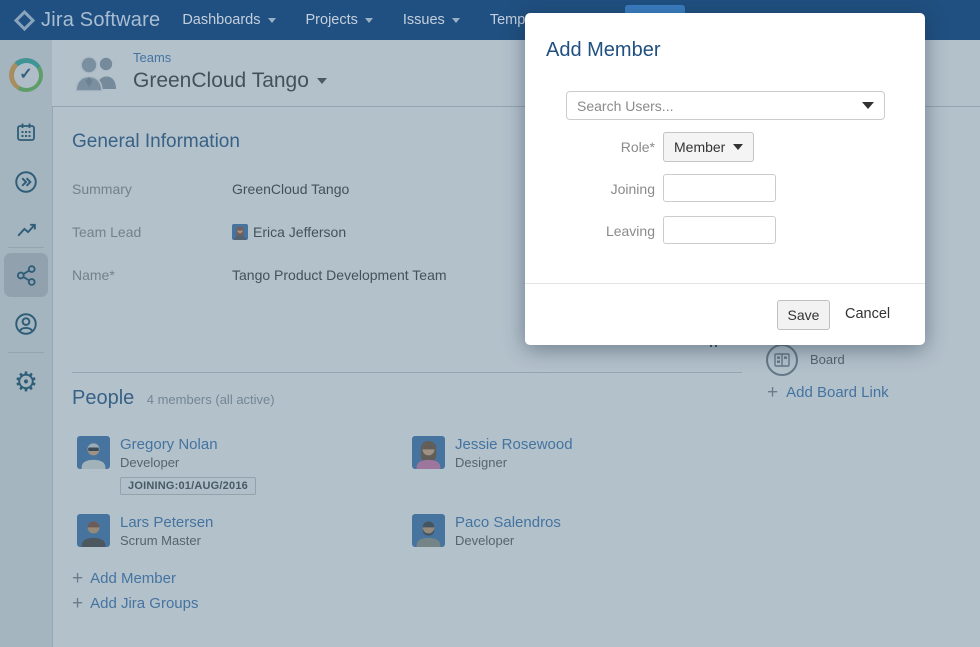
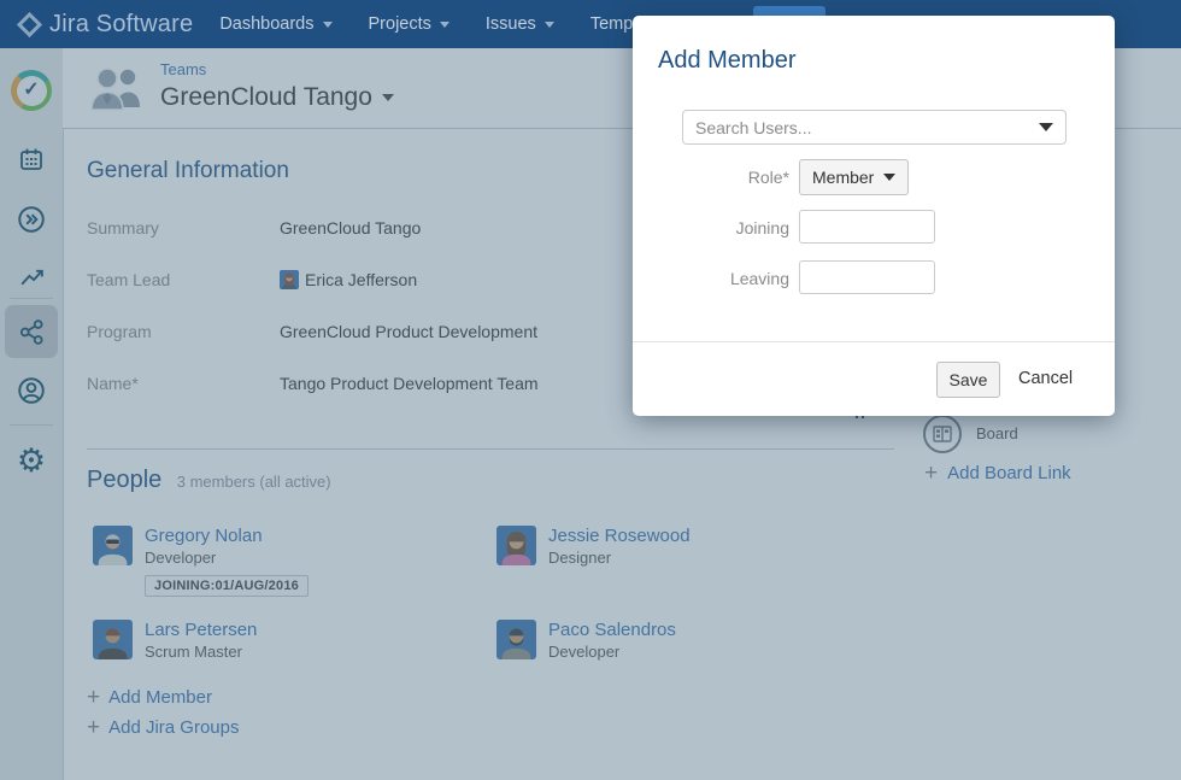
  ✓
  ⚙
  Teams
  GreenCloud Tango
  General Information
  Summary
  GreenCloud Tango
  Team Lead
  Erica Jefferson
+ Program
+ GreenCloud Product Development
  Name*
  Tango Product Development Team
- People 4 members (all active)
+ People 3 members (all active)
  Gregory Nolan
  Developer
  JOINING:01/AUG/2016
  Jessie Rosewood
  Designer
  Lars Petersen
  Scrum Master
  Paco Salendros
  Developer
  +
  Add Member
  +
  Add Jira Groups
  Board
  +
  Add Board Link
  Jira Software
  Dashboards
  Projects
  Issues
  Temp
  Add Member
  Search Users...
  Role*
  Member
  Joining
  Leaving
  Save
  Cancel
